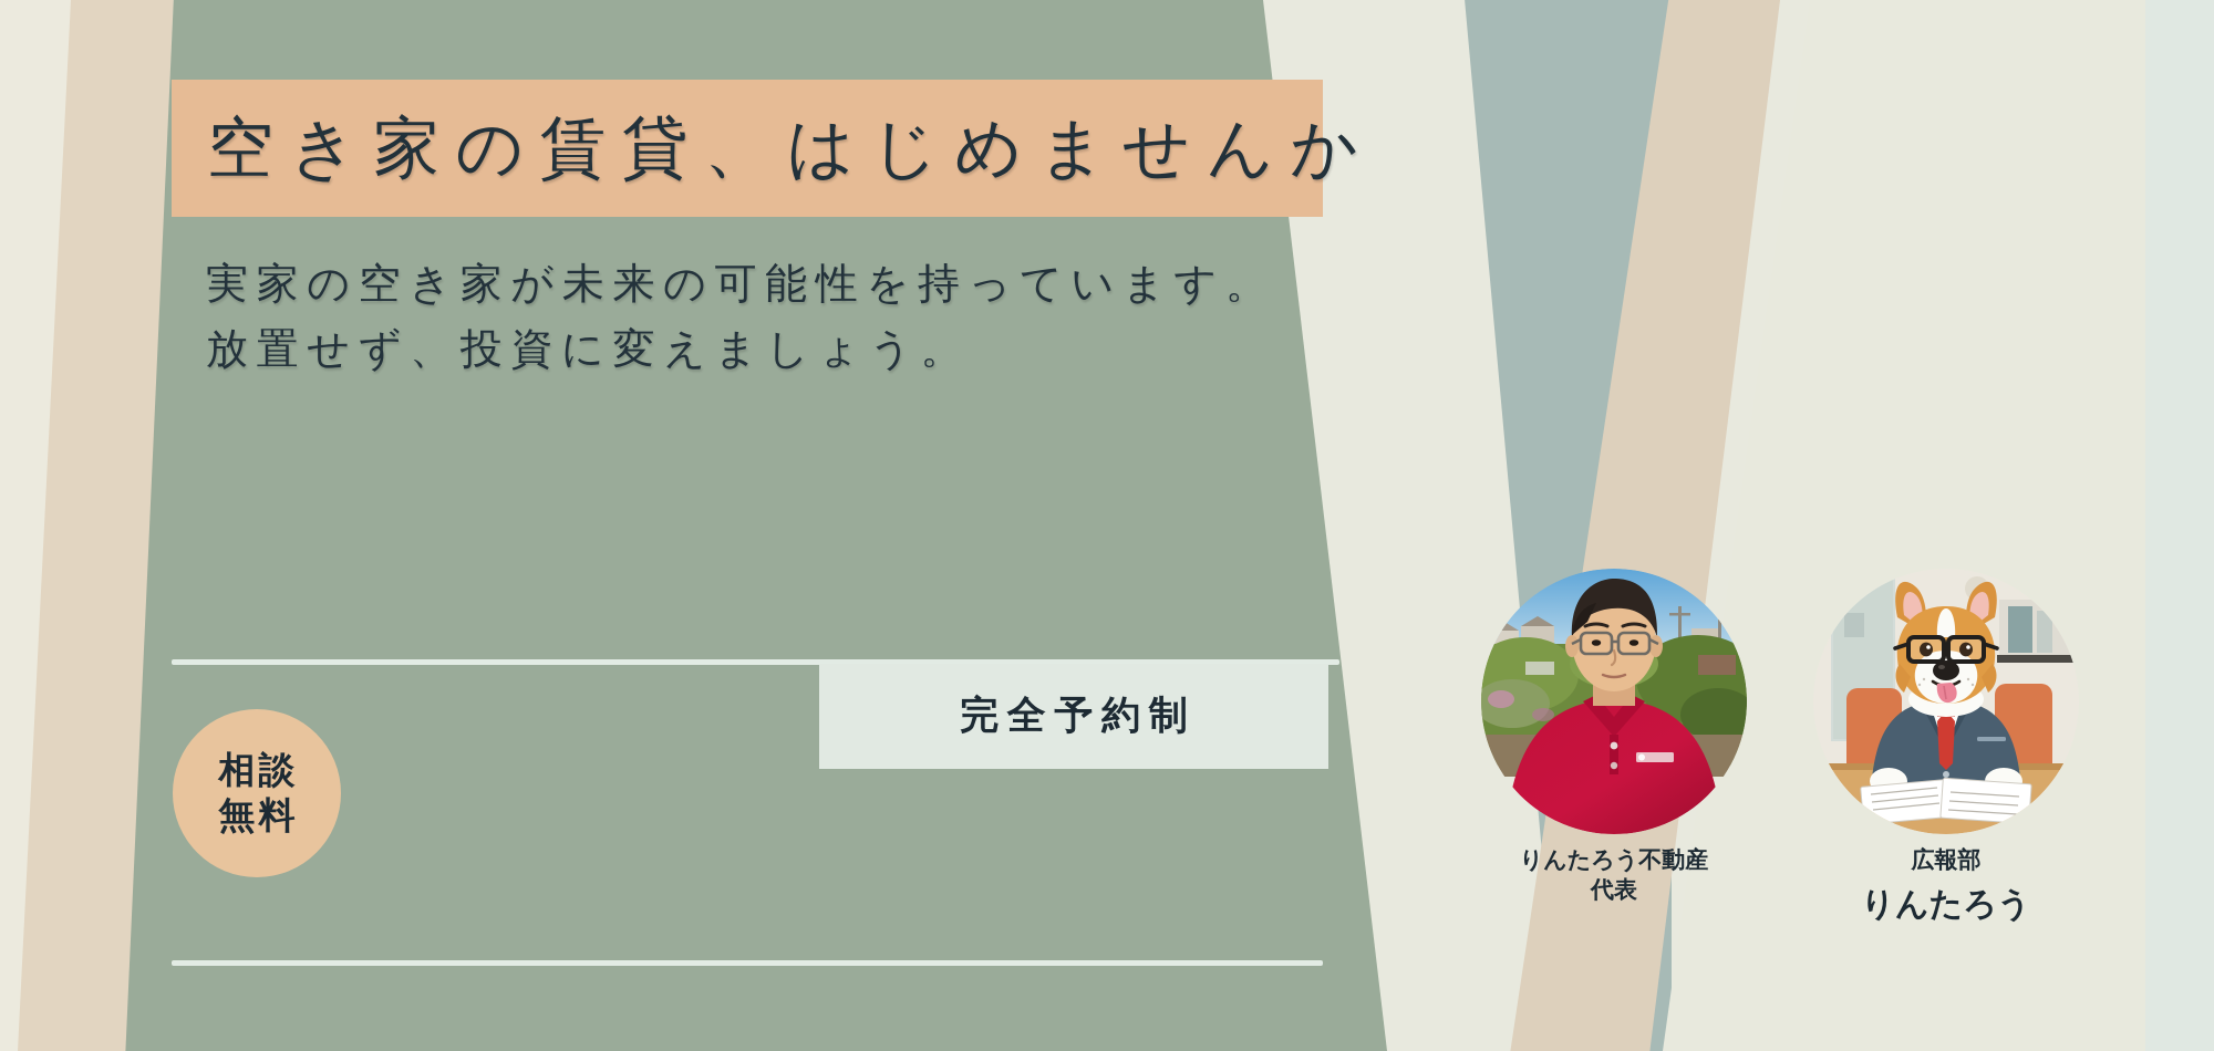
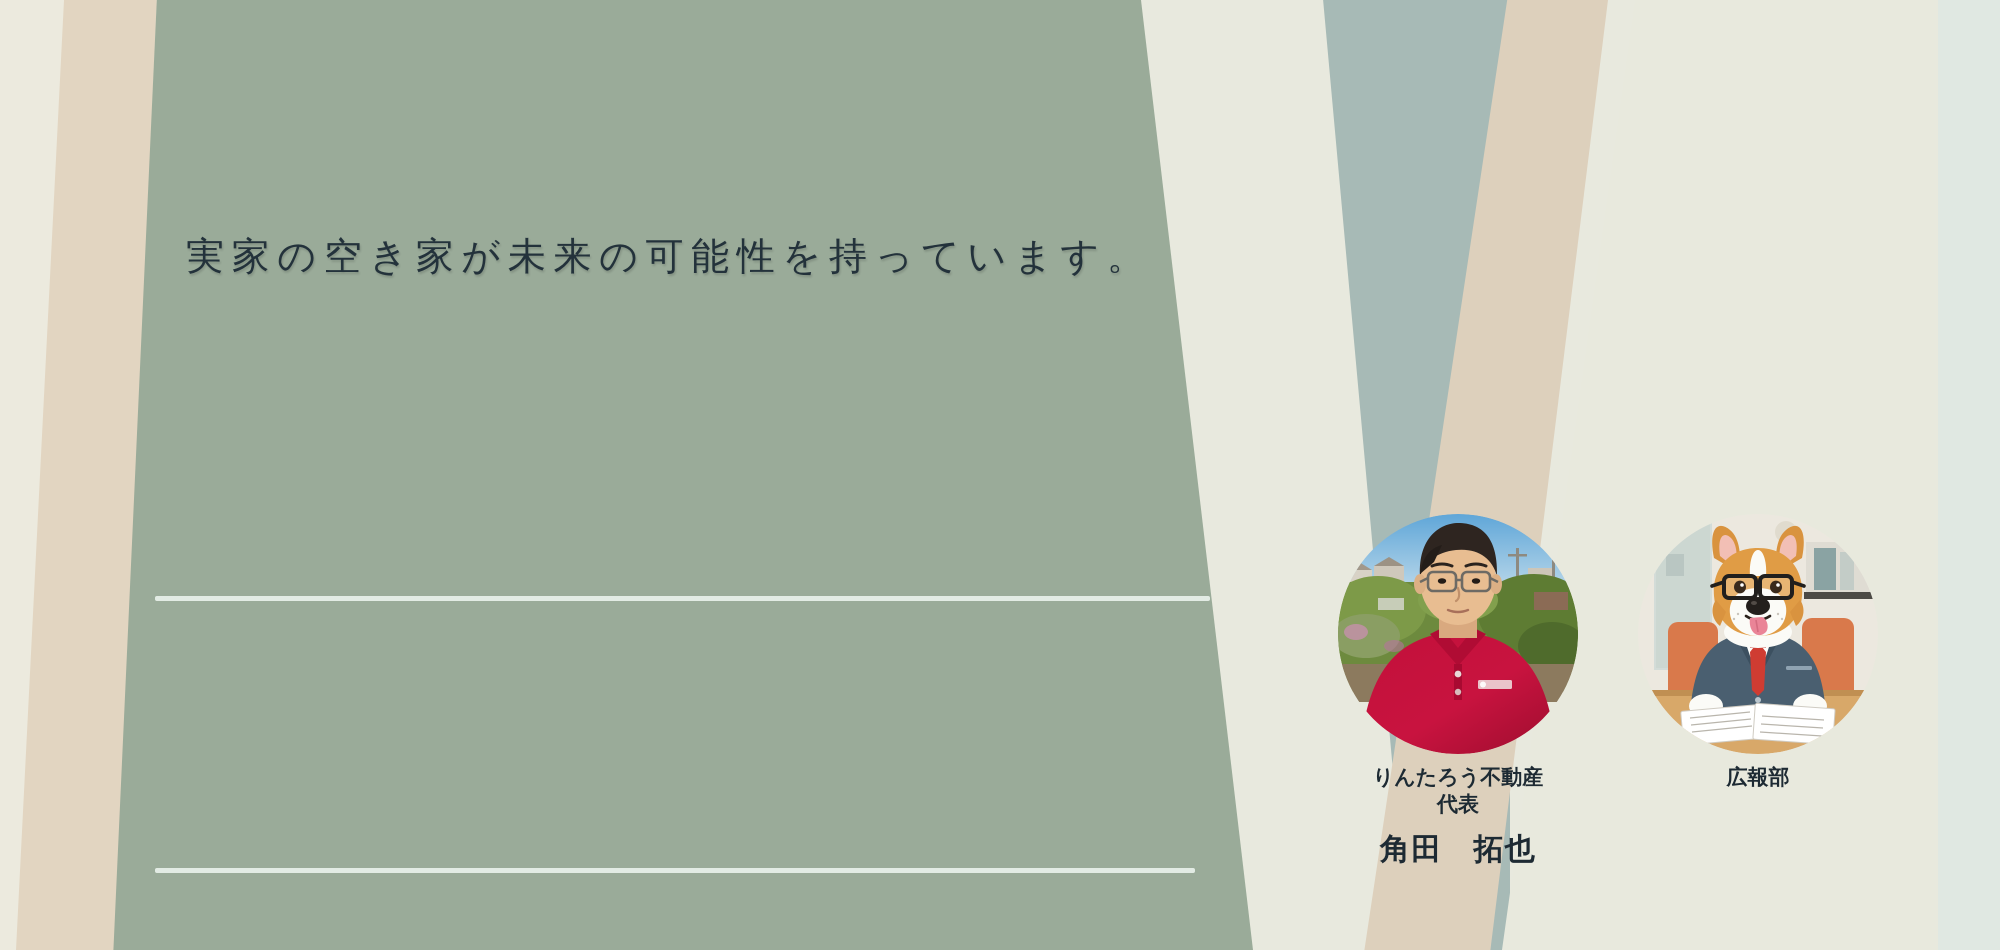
- 空き家の賃貸、はじめませんか
  実家の空き家が未来の可能性を持っています。
- 放置せず、投資に変えましょう。
- 完全予約制
- 相談
- 無料
  りんたろう不動産
  代表
+ 角田 拓也
  広報部
- りんたろう
